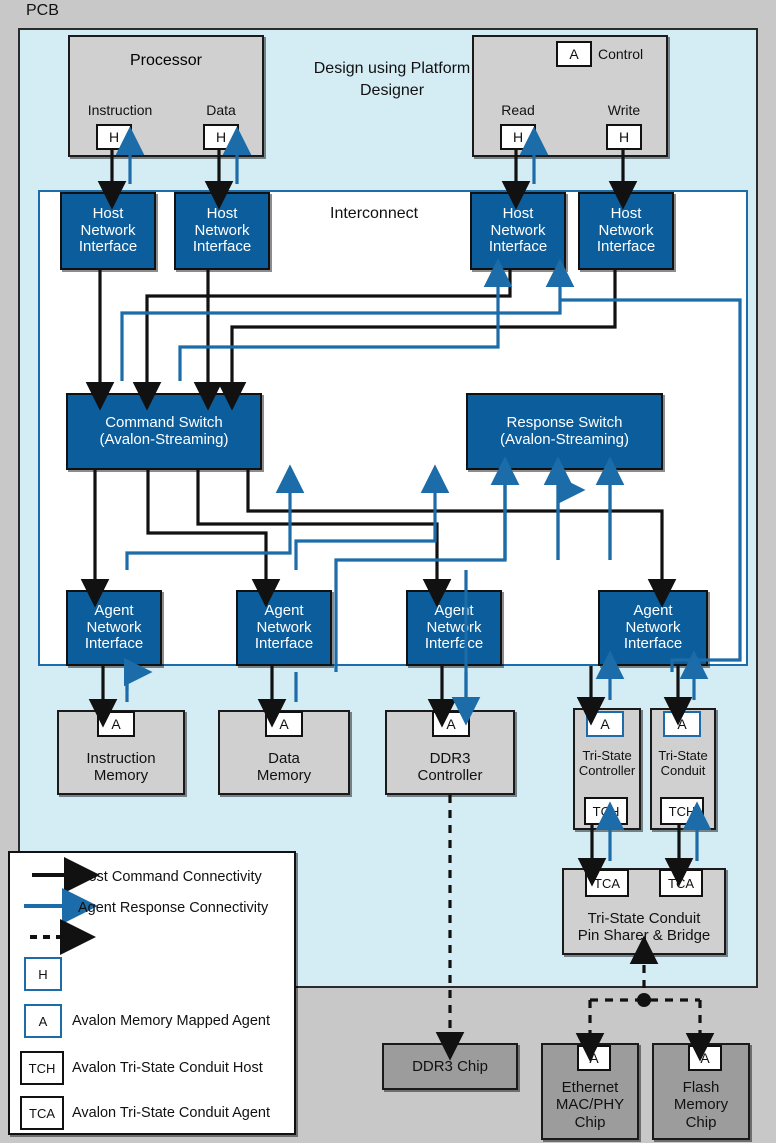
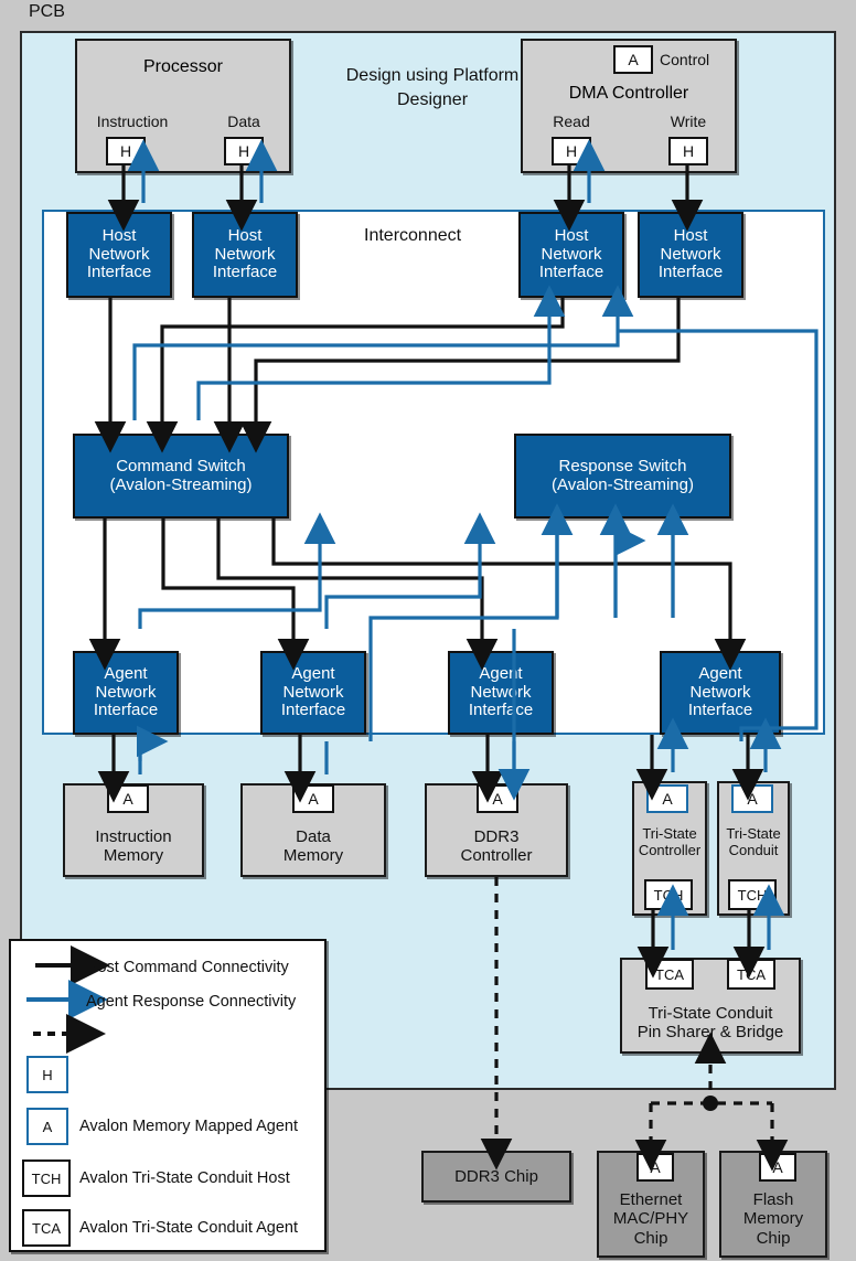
  PCB
  Design using Platform Designer
  Processor
  Instruction
  H
  Data
  H
  A
  Control
+ DMA Controller
  Read
  H
  Write
  H
  Interconnect
  Host
  Network
  Interface
  Host
  Network
  Interface
  Host
  Network
  Interface
  Host
  Network
  Interface
  Command Switch
  (Avalon-Streaming)
  Response Switch
  (Avalon-Streaming)
  Agent
  Network
  Interface
  Agent
  Network
  Interface
  Aget
  Netwrk
  Interface
  Agent
  Network
  Interface
  A
  Instruction
  Memory
  A
  Data
  Memory
  A
  DDR3
  Controller
  A
  Tri-State
  Controller
  TCH
  A
  Tri-State
  Conduit
  TCH
  TCA
  TCA
  Tri-State Conduit
  Pin Sharer & Bridge
  DDR3 Chip
  A
  Ethernet
  MAC/PHY
  Chip
  A
  Flash
  Memory
  Chip
  Host Command Connectivity
  Agent Response Connectivity
  H
  A
  Avalon Memory Mapped Agent
  TCH
  Avalon Tri-State Conduit Host
  TCA
  Avalon Tri-State Conduit Agent
